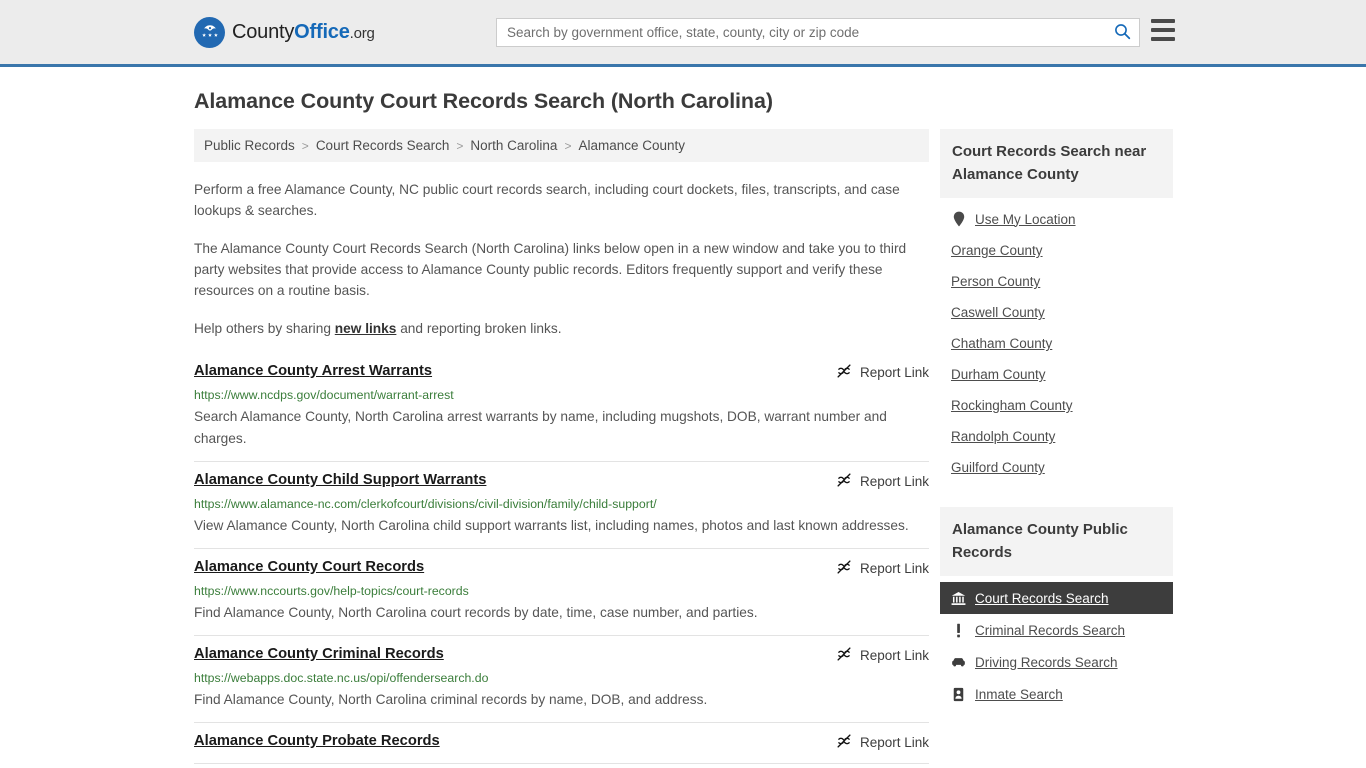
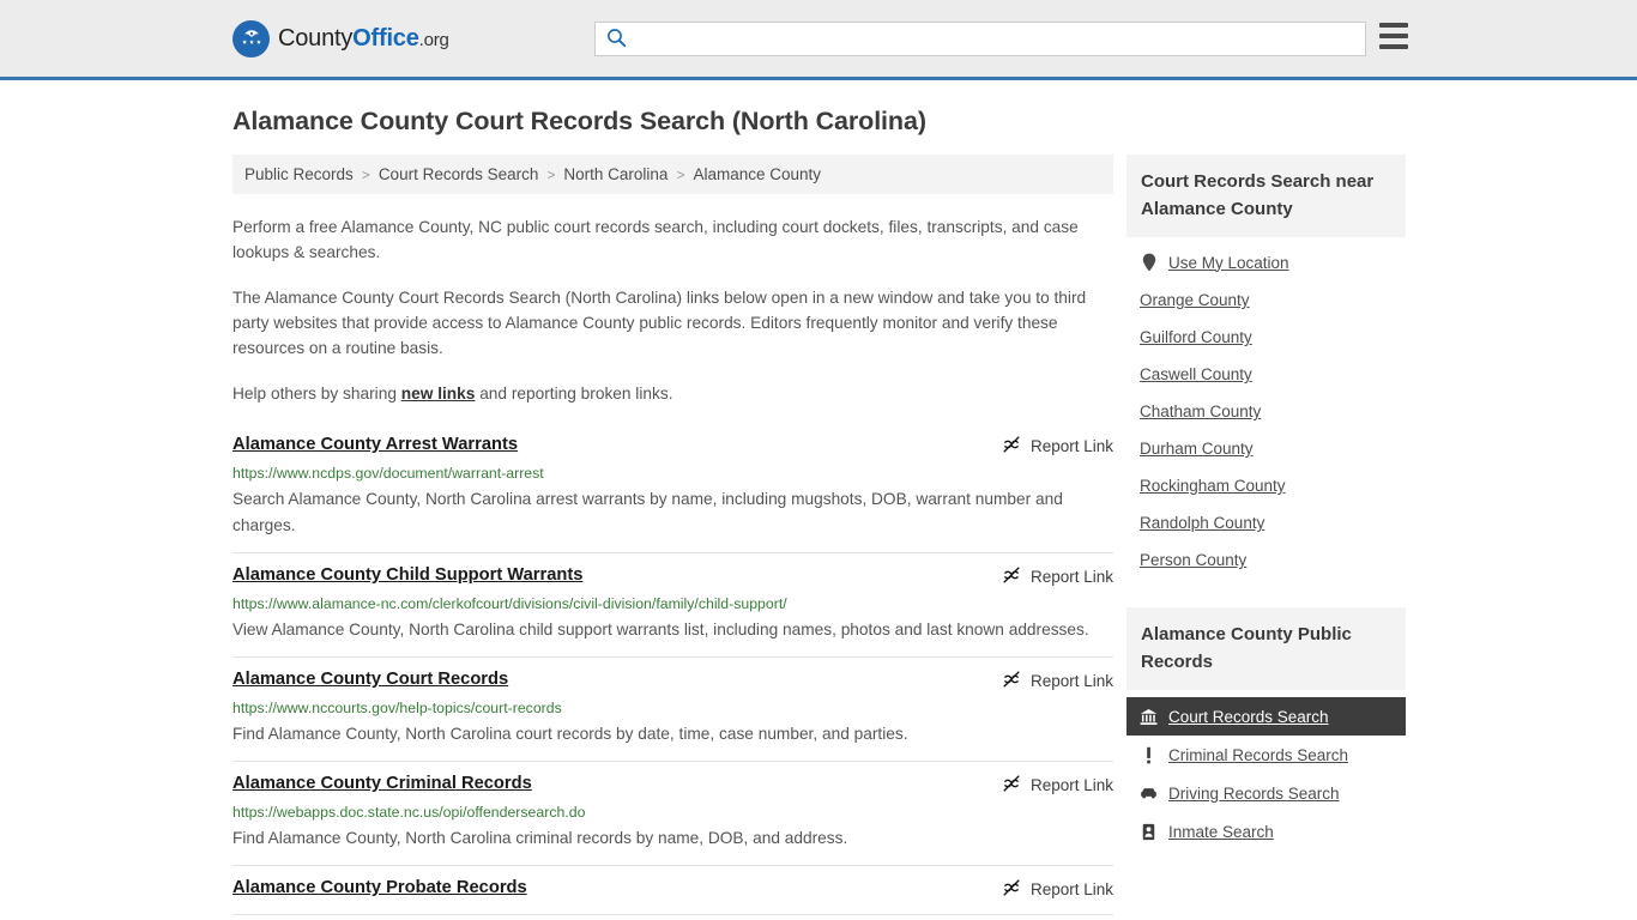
  CountyOffice.org
- Search by government office, state, county, city or zip code
  Alamance County Court Records Search (North Carolina)
  Public Records
  >
  Court Records Search
  >
  North Carolina
  >
  Alamance County
  Perform a free Alamance County, NC public court records search, including court dockets, files, transcripts, and case lookups & searches.
- The Alamance County Court Records Search (North Carolina) links below open in a new window and take you to third party websites that provide access to Alamance County public records. Editors frequently support and verify these resources on a routine basis.
+ The Alamance County Court Records Search (North Carolina) links below open in a new window and take you to third party websites that provide access to Alamance County public records. Editors frequently monitor and verify these resources on a routine basis.
  Help others by sharing new links and reporting broken links.
  Alamance County Arrest Warrants
  Report Link
  https://www.ncdps.gov/document/warrant-arrest
  Search Alamance County, North Carolina arrest warrants by name, including mugshots, DOB, warrant number and charges.
  Alamance County Child Support Warrants
  Report Link
  https://www.alamance-nc.com/clerkofcourt/divisions/civil-division/family/child-support/
  View Alamance County, North Carolina child support warrants list, including names, photos and last known addresses.
  Alamance County Court Records
  Report Link
  https://www.nccourts.gov/help-topics/court-records
  Find Alamance County, North Carolina court records by date, time, case number, and parties.
  Alamance County Criminal Records
  Report Link
  https://webapps.doc.state.nc.us/opi/offendersearch.do
  Find Alamance County, North Carolina criminal records by name, DOB, and address.
  Alamance County Probate Records
  Report Link
  Court Records Search near Alamance County
  Use My Location
  Orange County
- Person County
+ Guilford County
  Caswell County
  Chatham County
  Durham County
  Rockingham County
  Randolph County
- Guilford County
+ Person County
  Alamance County Public Records
  Court Records Search
  Criminal Records Search
  Driving Records Search
  Inmate Search
